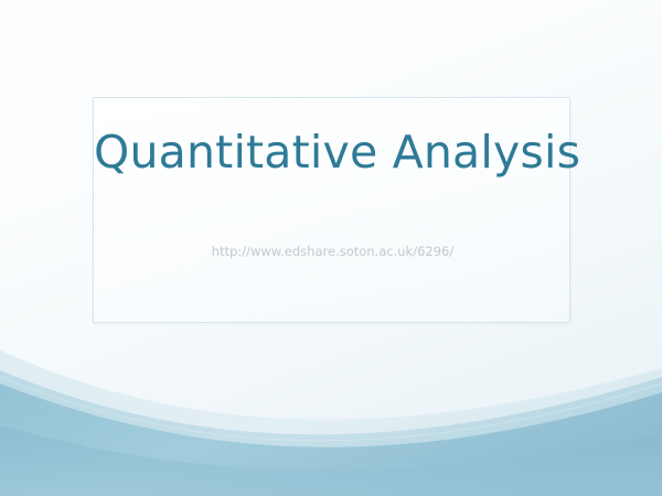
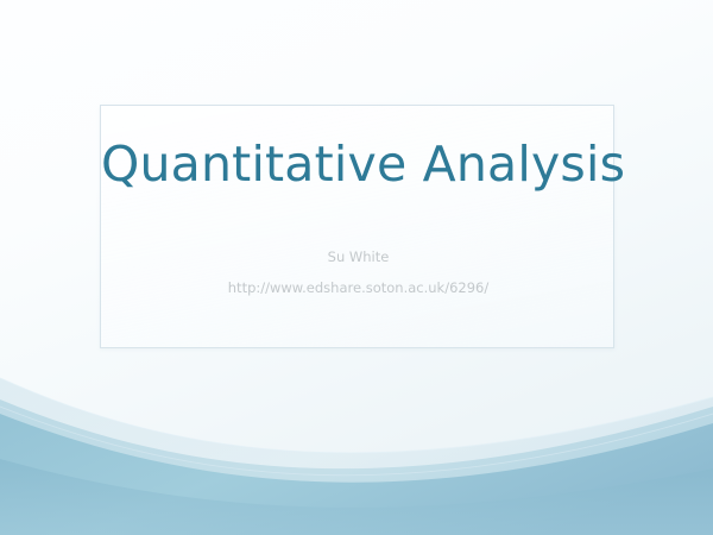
  Quantitative Analysis
+ Su White
  http://www.edshare.soton.ac.uk/6296/
